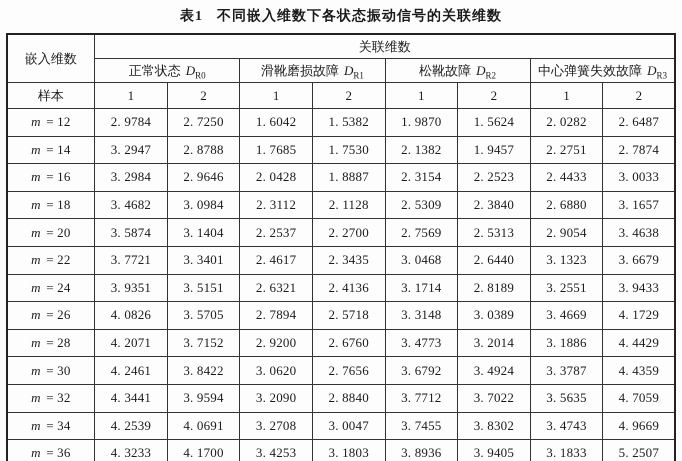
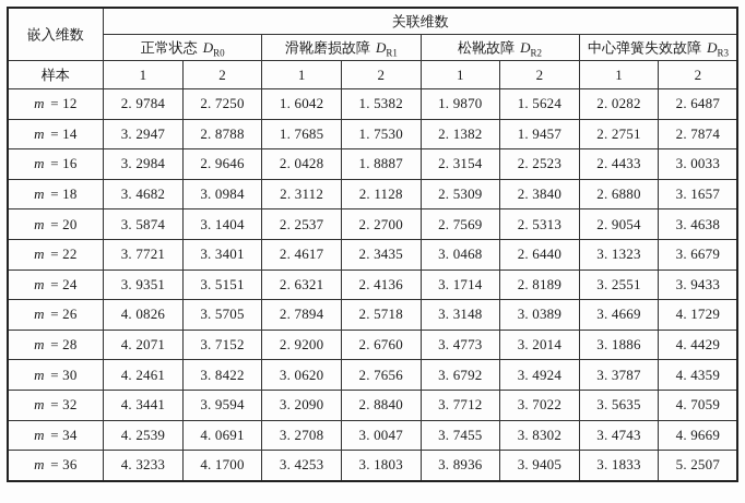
- 表1 不同嵌入维数下各状态振动信号的关联维数
  嵌入维数	关联维数
  正常状态 DR0	滑靴磨损故障 DR1	松靴故障 DR2	中心弹簧失效故障 DR3
  样本	1	2	1	2	1	2	1	2
  m = 12	2. 9784	2. 7250	1. 6042	1. 5382	1. 9870	1. 5624	2. 0282	2. 6487
  m = 14	3. 2947	2. 8788	1. 7685	1. 7530	2. 1382	1. 9457	2. 2751	2. 7874
  m = 16	3. 2984	2. 9646	2. 0428	1. 8887	2. 3154	2. 2523	2. 4433	3. 0033
  m = 18	3. 4682	3. 0984	2. 3112	2. 1128	2. 5309	2. 3840	2. 6880	3. 1657
  m = 20	3. 5874	3. 1404	2. 2537	2. 2700	2. 7569	2. 5313	2. 9054	3. 4638
  m = 22	3. 7721	3. 3401	2. 4617	2. 3435	3. 0468	2. 6440	3. 1323	3. 6679
  m = 24	3. 9351	3. 5151	2. 6321	2. 4136	3. 1714	2. 8189	3. 2551	3. 9433
  m = 26	4. 0826	3. 5705	2. 7894	2. 5718	3. 3148	3. 0389	3. 4669	4. 1729
  m = 28	4. 2071	3. 7152	2. 9200	2. 6760	3. 4773	3. 2014	3. 1886	4. 4429
  m = 30	4. 2461	3. 8422	3. 0620	2. 7656	3. 6792	3. 4924	3. 3787	4. 4359
  m = 32	4. 3441	3. 9594	3. 2090	2. 8840	3. 7712	3. 7022	3. 5635	4. 7059
  m = 34	4. 2539	4. 0691	3. 2708	3. 0047	3. 7455	3. 8302	3. 4743	4. 9669
  m = 36	4. 3233	4. 1700	3. 4253	3. 1803	3. 8936	3. 9405	3. 1833	5. 2507
